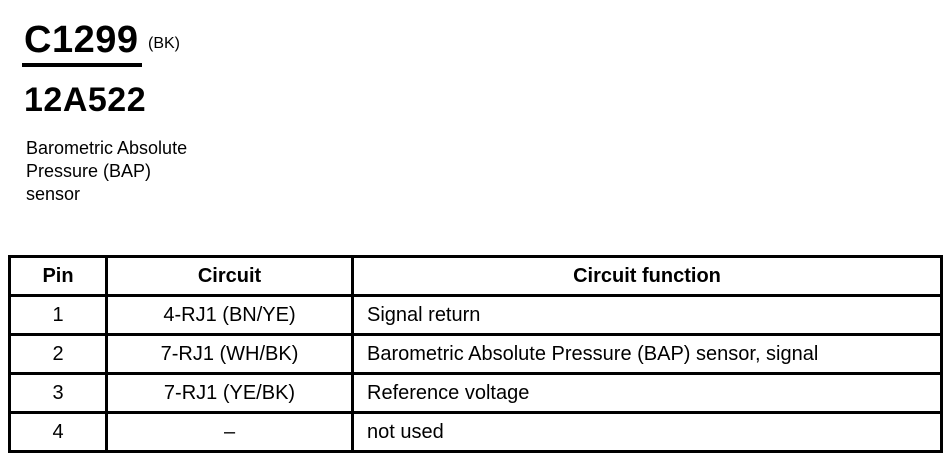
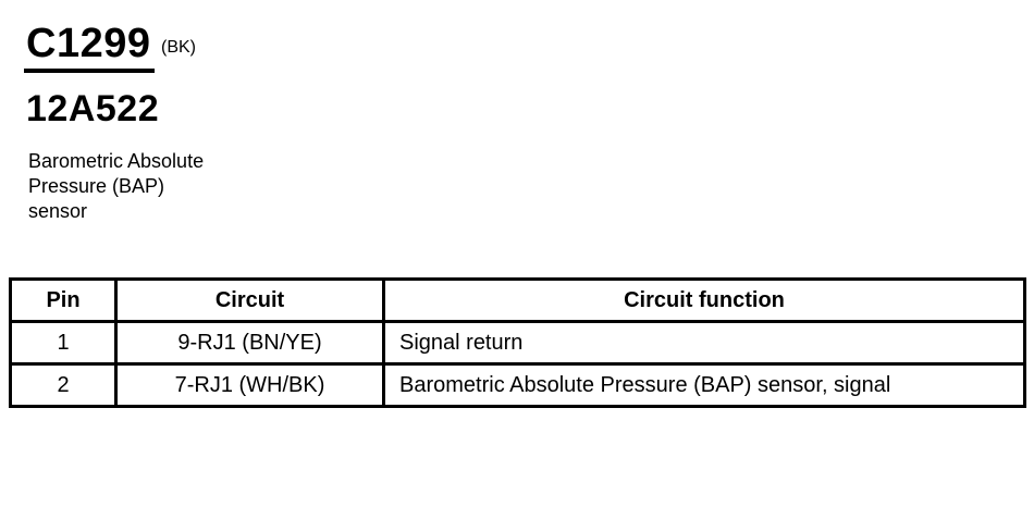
  C1299
  (BK)
  12A522
  Barometric Absolute
  Pressure (BAP)
  sensor
  Pin	Circuit	Circuit function
- 1	4-RJ1 (BN/YE)	Signal return
+ 1	9-RJ1 (BN/YE)	Signal return
  2	7-RJ1 (WH/BK)	Barometric Absolute Pressure (BAP) sensor, signal
- 3	7-RJ1 (YE/BK)	Reference voltage
- 4	–	not used
